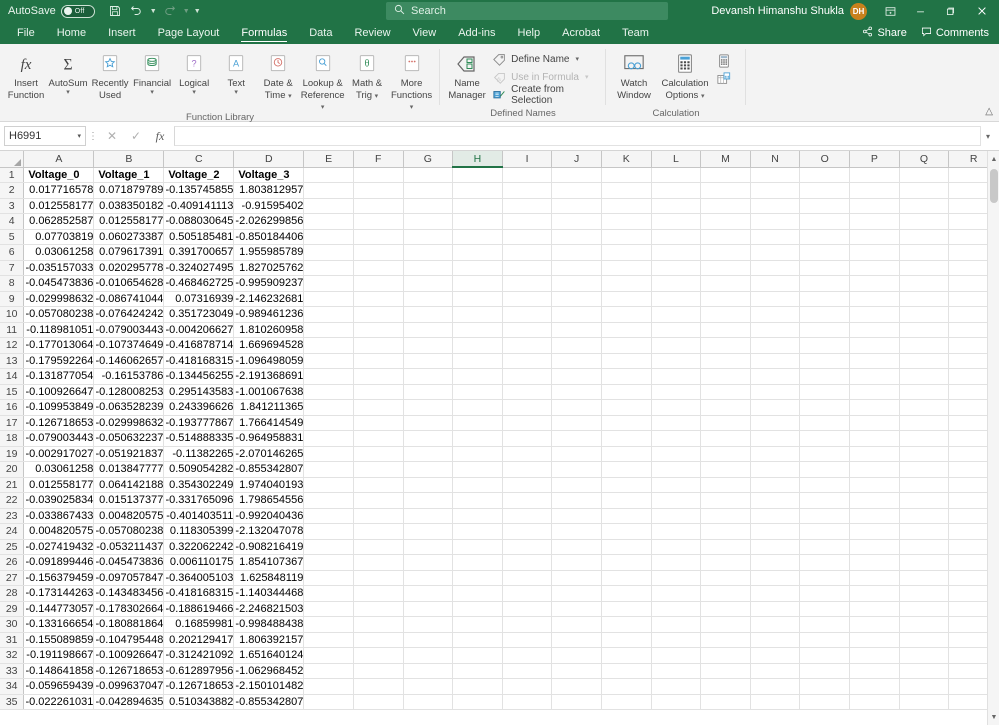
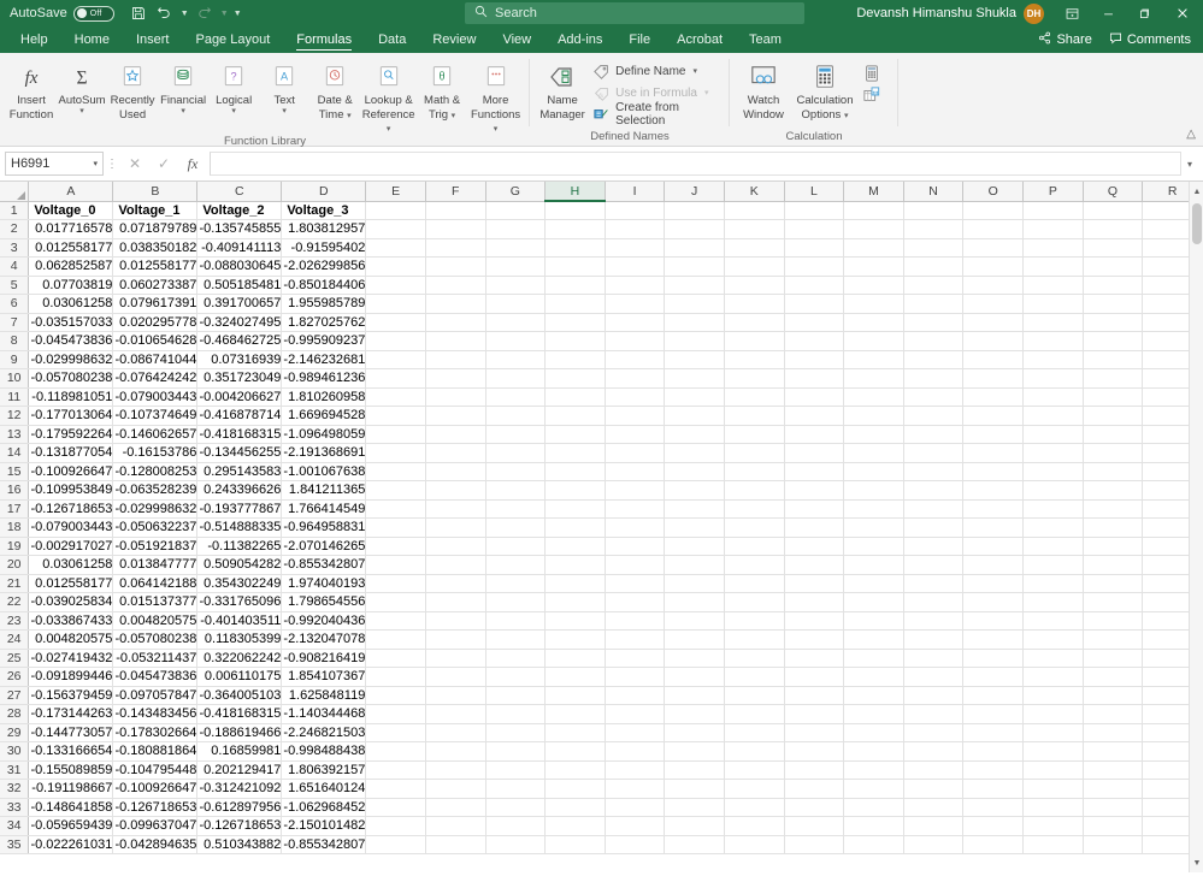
  AutoSave
  Search
  Devansh Himanshu Shukla
  DH
- File
+ Help
  Home
  Insert
  Page Layout
  Formulas
  Data
  Review
  View
  Add-ins
- Help
+ File
  Acrobat
  Team
  Share
  Comments
  fx
  Insert
  Function
  Σ
  AutoSum
  Recently
  Used
  Financial
  ?
  Logical
  A
  Text
  Date &
  Time
  Lookup &
  Reference
  θ
  Math &
  Trig
  More
  Functions
  Function Library
  Name
  Manager
  Define Name
  Use in Formula
  Create from Selection
  Defined Names
  Watch
  Window
  Calculation
  Options
  Calculation
  △
  H6991
  ⋮
  ✕
  ✓
  fx
  ▾
  	A	B	C	D	E	F	G	H	I	J	K	L	M	N	O	P	Q	R
  1	Voltage_0	Voltage_1	Voltage_2	Voltage_3
  2	0.017716578	0.071879789	-0.135745855	1.803812957
  3	0.012558177	0.038350182	-0.409141113	-0.91595402
  4	0.062852587	0.012558177	-0.088030645	-2.026299856
  5	0.07703819	0.060273387	0.505185481	-0.850184406
  6	0.03061258	0.079617391	0.391700657	1.955985789
  7	-0.035157033	0.020295778	-0.324027495	1.827025762
  8	-0.045473836	-0.010654628	-0.468462725	-0.995909237
  9	-0.029998632	-0.086741044	0.07316939	-2.146232681
  10	-0.057080238	-0.076424242	0.351723049	-0.989461236
  11	-0.118981051	-0.079003443	-0.004206627	1.810260958
  12	-0.177013064	-0.107374649	-0.416878714	1.669694528
  13	-0.179592264	-0.146062657	-0.418168315	-1.096498059
  14	-0.131877054	-0.16153786	-0.134456255	-2.191368691
  15	-0.100926647	-0.128008253	0.295143583	-1.001067638
  16	-0.109953849	-0.063528239	0.243396626	1.841211365
  17	-0.126718653	-0.029998632	-0.193777867	1.766414549
  18	-0.079003443	-0.050632237	-0.514888335	-0.964958831
  19	-0.002917027	-0.051921837	-0.11382265	-2.070146265
  20	0.03061258	0.013847777	0.509054282	-0.855342807
  21	0.012558177	0.064142188	0.354302249	1.974040193
  22	-0.039025834	0.015137377	-0.331765096	1.798654556
  23	-0.033867433	0.004820575	-0.401403511	-0.992040436
  24	0.004820575	-0.057080238	0.118305399	-2.132047078
  25	-0.027419432	-0.053211437	0.322062242	-0.908216419
  26	-0.091899446	-0.045473836	0.006110175	1.854107367
  27	-0.156379459	-0.097057847	-0.364005103	1.625848119
  28	-0.173144263	-0.143483456	-0.418168315	-1.140344468
  29	-0.144773057	-0.178302664	-0.188619466	-2.246821503
  30	-0.133166654	-0.180881864	0.16859981	-0.998488438
  31	-0.155089859	-0.104795448	0.202129417	1.806392157
  32	-0.191198667	-0.100926647	-0.312421092	1.651640124
  33	-0.148641858	-0.126718653	-0.612897956	-1.062968452
  34	-0.059659439	-0.099637047	-0.126718653	-2.150101482
  35	-0.022261031	-0.042894635	0.510343882	-0.855342807
